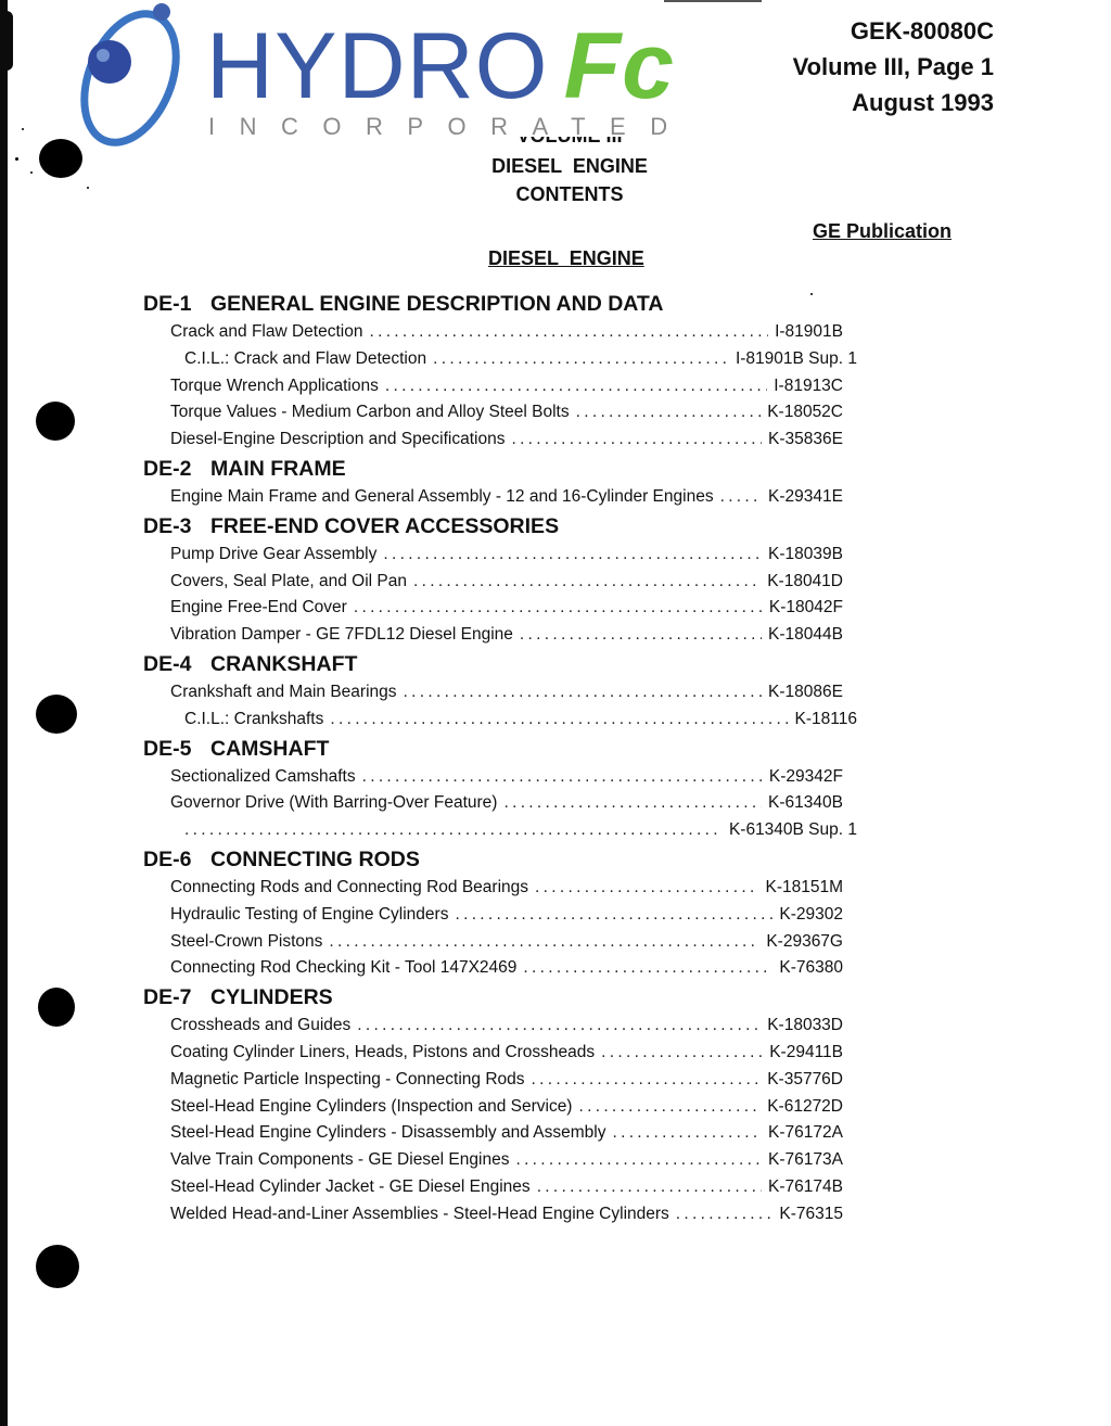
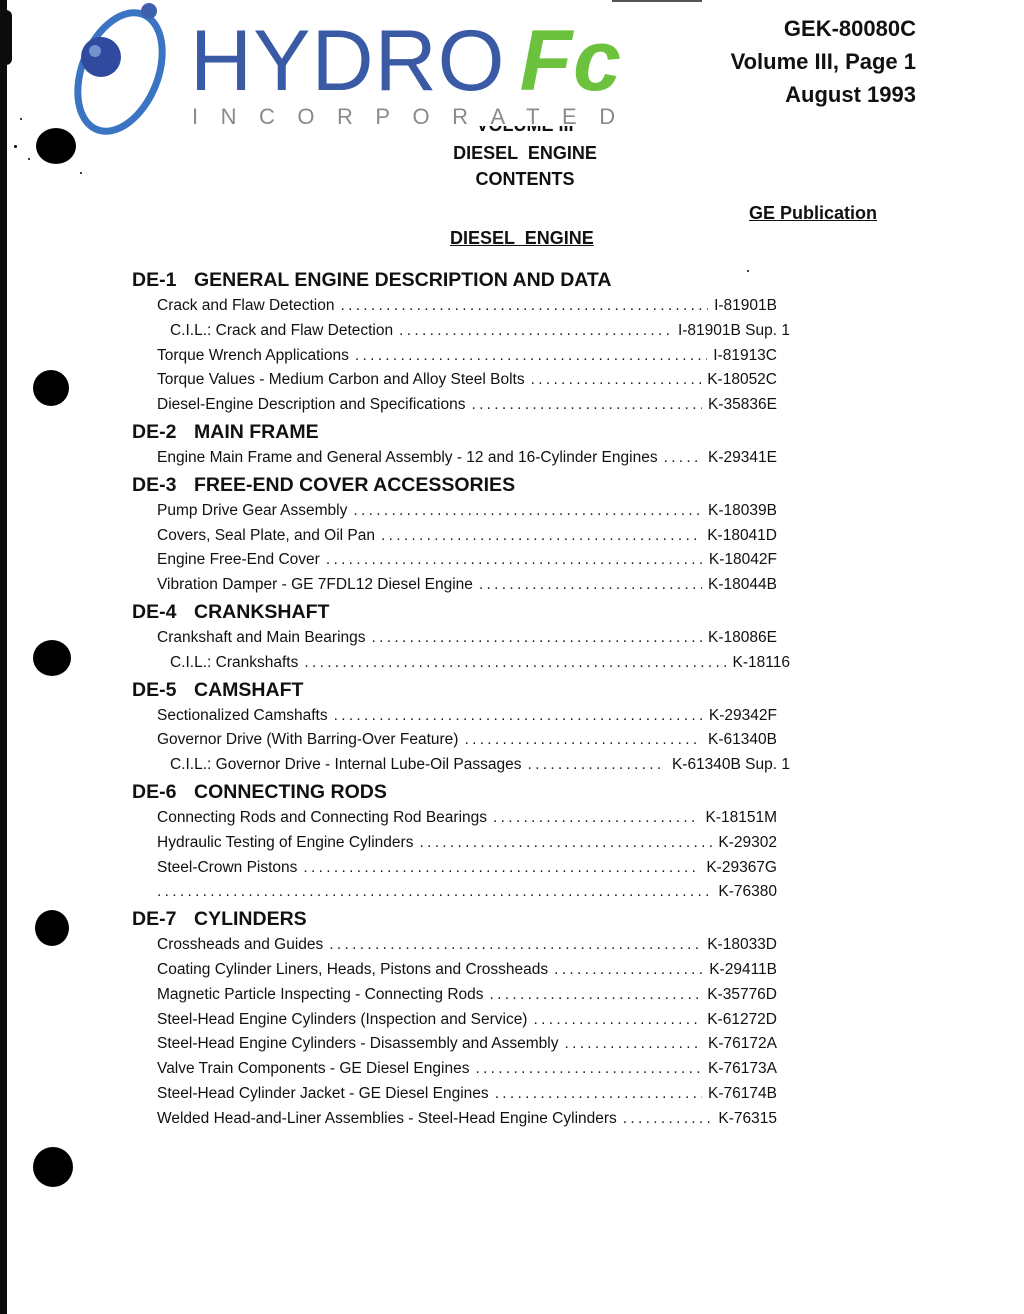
  HYDRO Fc
  INCORPORATED
  GEK-80080C
  Volume III, Page 1
  August 1993
  DIESEL ENGINE
  CONTENTS
  GE Publication
  DIESEL ENGINE
  DE-1
  GENERAL ENGINE DESCRIPTION AND DATA
  Crack and Flaw Detection
  I-81901B
  C.I.L.: Crack and Flaw Detection
  I-81901B Sup. 1
  Torque Wrench Applications
  I-81913C
  Torque Values - Medium Carbon and Alloy Steel Bolts
  K-18052C
  Diesel-Engine Description and Specifications
  K-35836E
  DE-2
  MAIN FRAME
  Engine Main Frame and General Assembly - 12 and 16-Cylinder Engines
  K-29341E
  DE-3
  FREE-END COVER ACCESSORIES
  Pump Drive Gear Assembly
  K-18039B
  Covers, Seal Plate, and Oil Pan
  K-18041D
  Engine Free-End Cover
  K-18042F
  Vibration Damper - GE 7FDL12 Diesel Engine
  K-18044B
  DE-4
  CRANKSHAFT
  Crankshaft and Main Bearings
  K-18086E
  C.I.L.: Crankshafts
  K-18116
  DE-5
  CAMSHAFT
  Sectionalized Camshafts
  K-29342F
  Governor Drive (With Barring-Over Feature)
  K-61340B
+ C.I.L.: Governor Drive - Internal Lube-Oil Passages
  K-61340B Sup. 1
  DE-6
  CONNECTING RODS
  Connecting Rods and Connecting Rod Bearings
  K-18151M
  Hydraulic Testing of Engine Cylinders
  K-29302
  Steel-Crown Pistons
  K-29367G
- Connecting Rod Checking Kit - Tool 147X2469
  K-76380
  DE-7
  CYLINDERS
  Crossheads and Guides
  K-18033D
  Coating Cylinder Liners, Heads, Pistons and Crossheads
  K-29411B
  Magnetic Particle Inspecting - Connecting Rods
  K-35776D
  Steel-Head Engine Cylinders (Inspection and Service)
  K-61272D
  Steel-Head Engine Cylinders - Disassembly and Assembly
  K-76172A
  Valve Train Components - GE Diesel Engines
  K-76173A
  Steel-Head Cylinder Jacket - GE Diesel Engines
  K-76174B
  Welded Head-and-Liner Assemblies - Steel-Head Engine Cylinders
  K-76315
